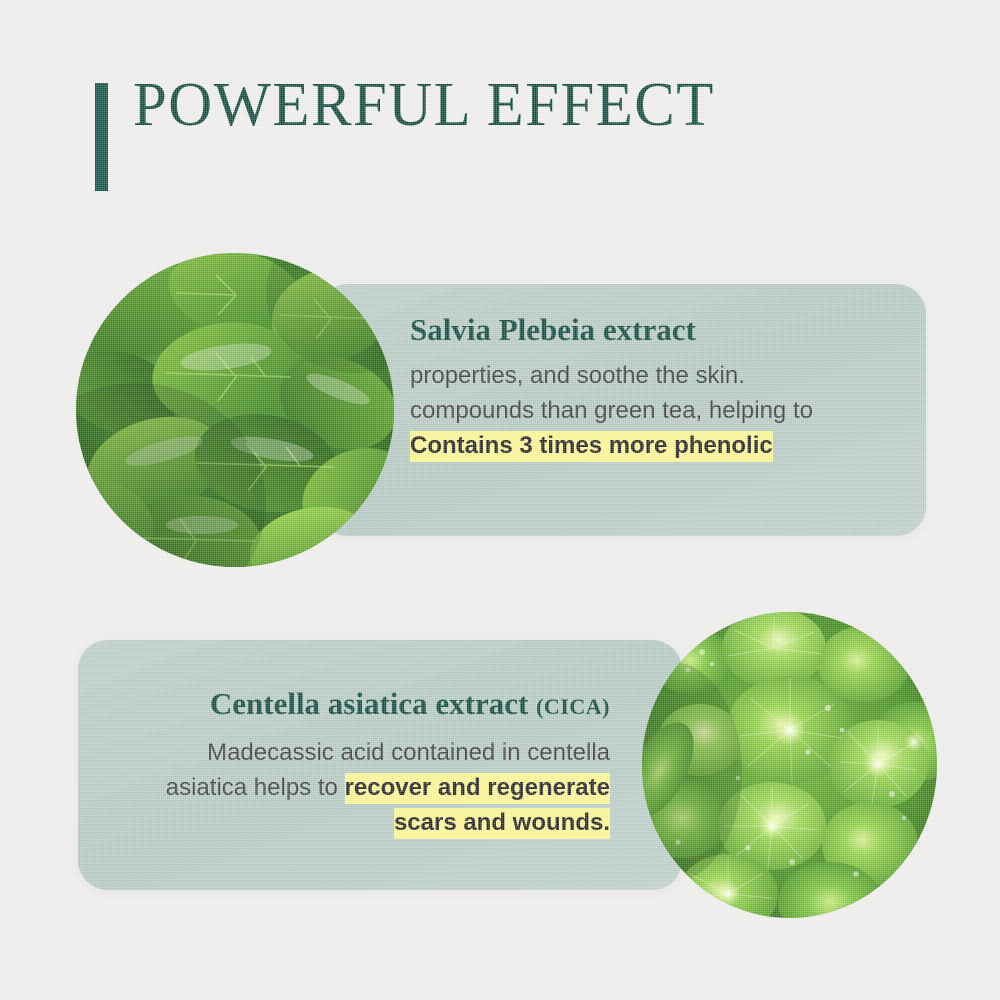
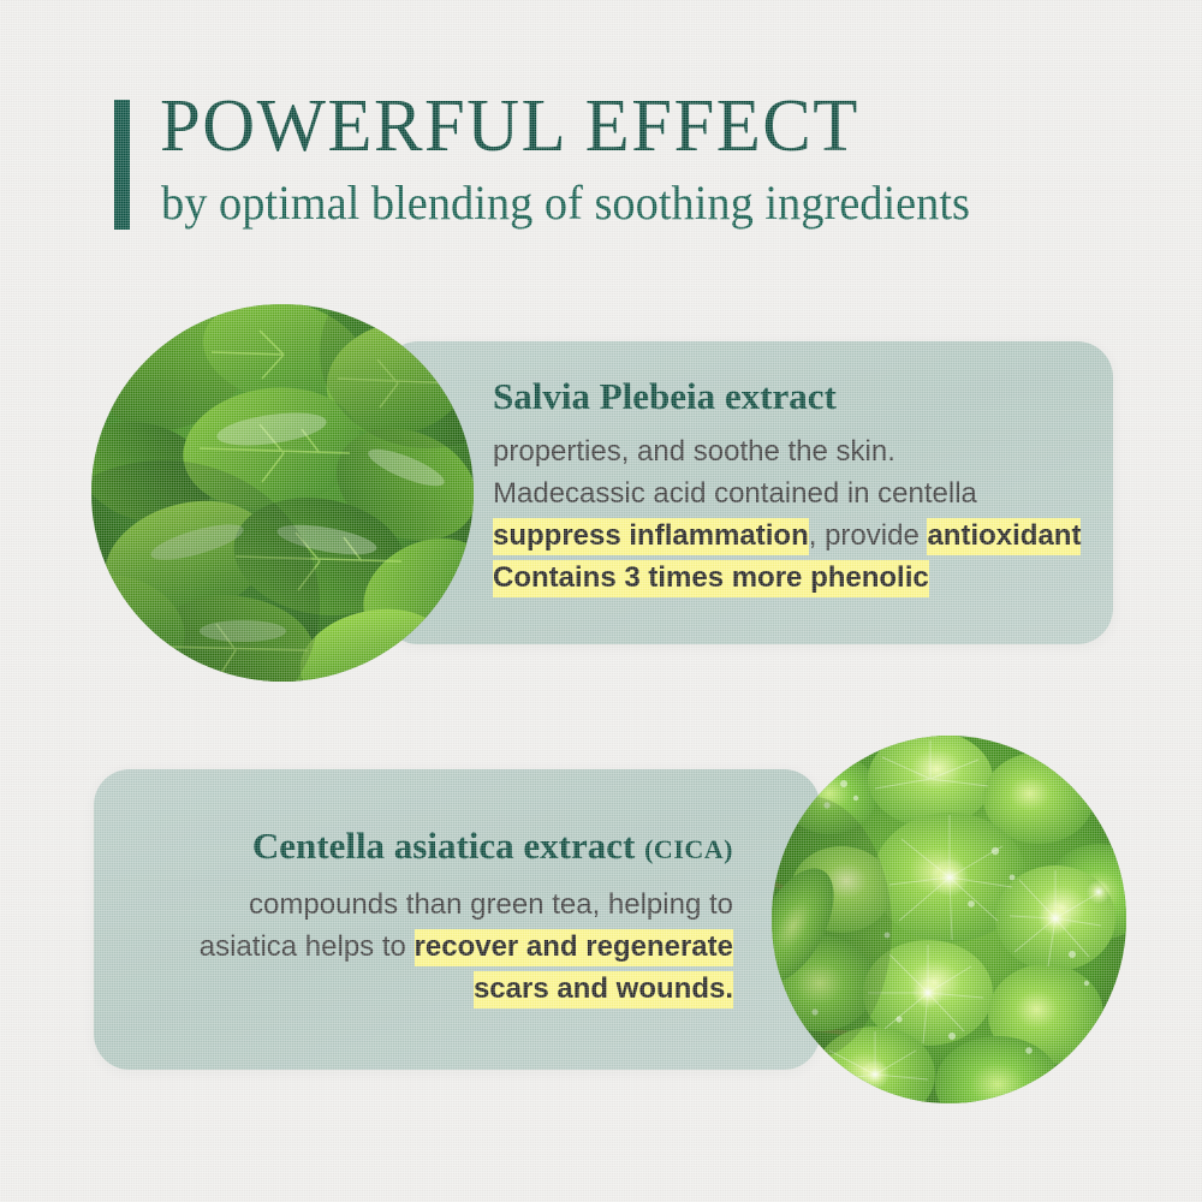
  POWERFUL EFFECT
+ by optimal blending of soothing ingredients
  Salvia Plebeia extract
  properties, and soothe the skin.
- compounds than green tea, helping to
+ Madecassic acid contained in centella
+ suppress inflammation, provide antioxidant
  Contains 3 times more phenolic
  Centella asiatica extract (CICA)
- Madecassic acid contained in centella
+ compounds than green tea, helping to
  asiatica helps to recover and regenerate
  scars and wounds.
